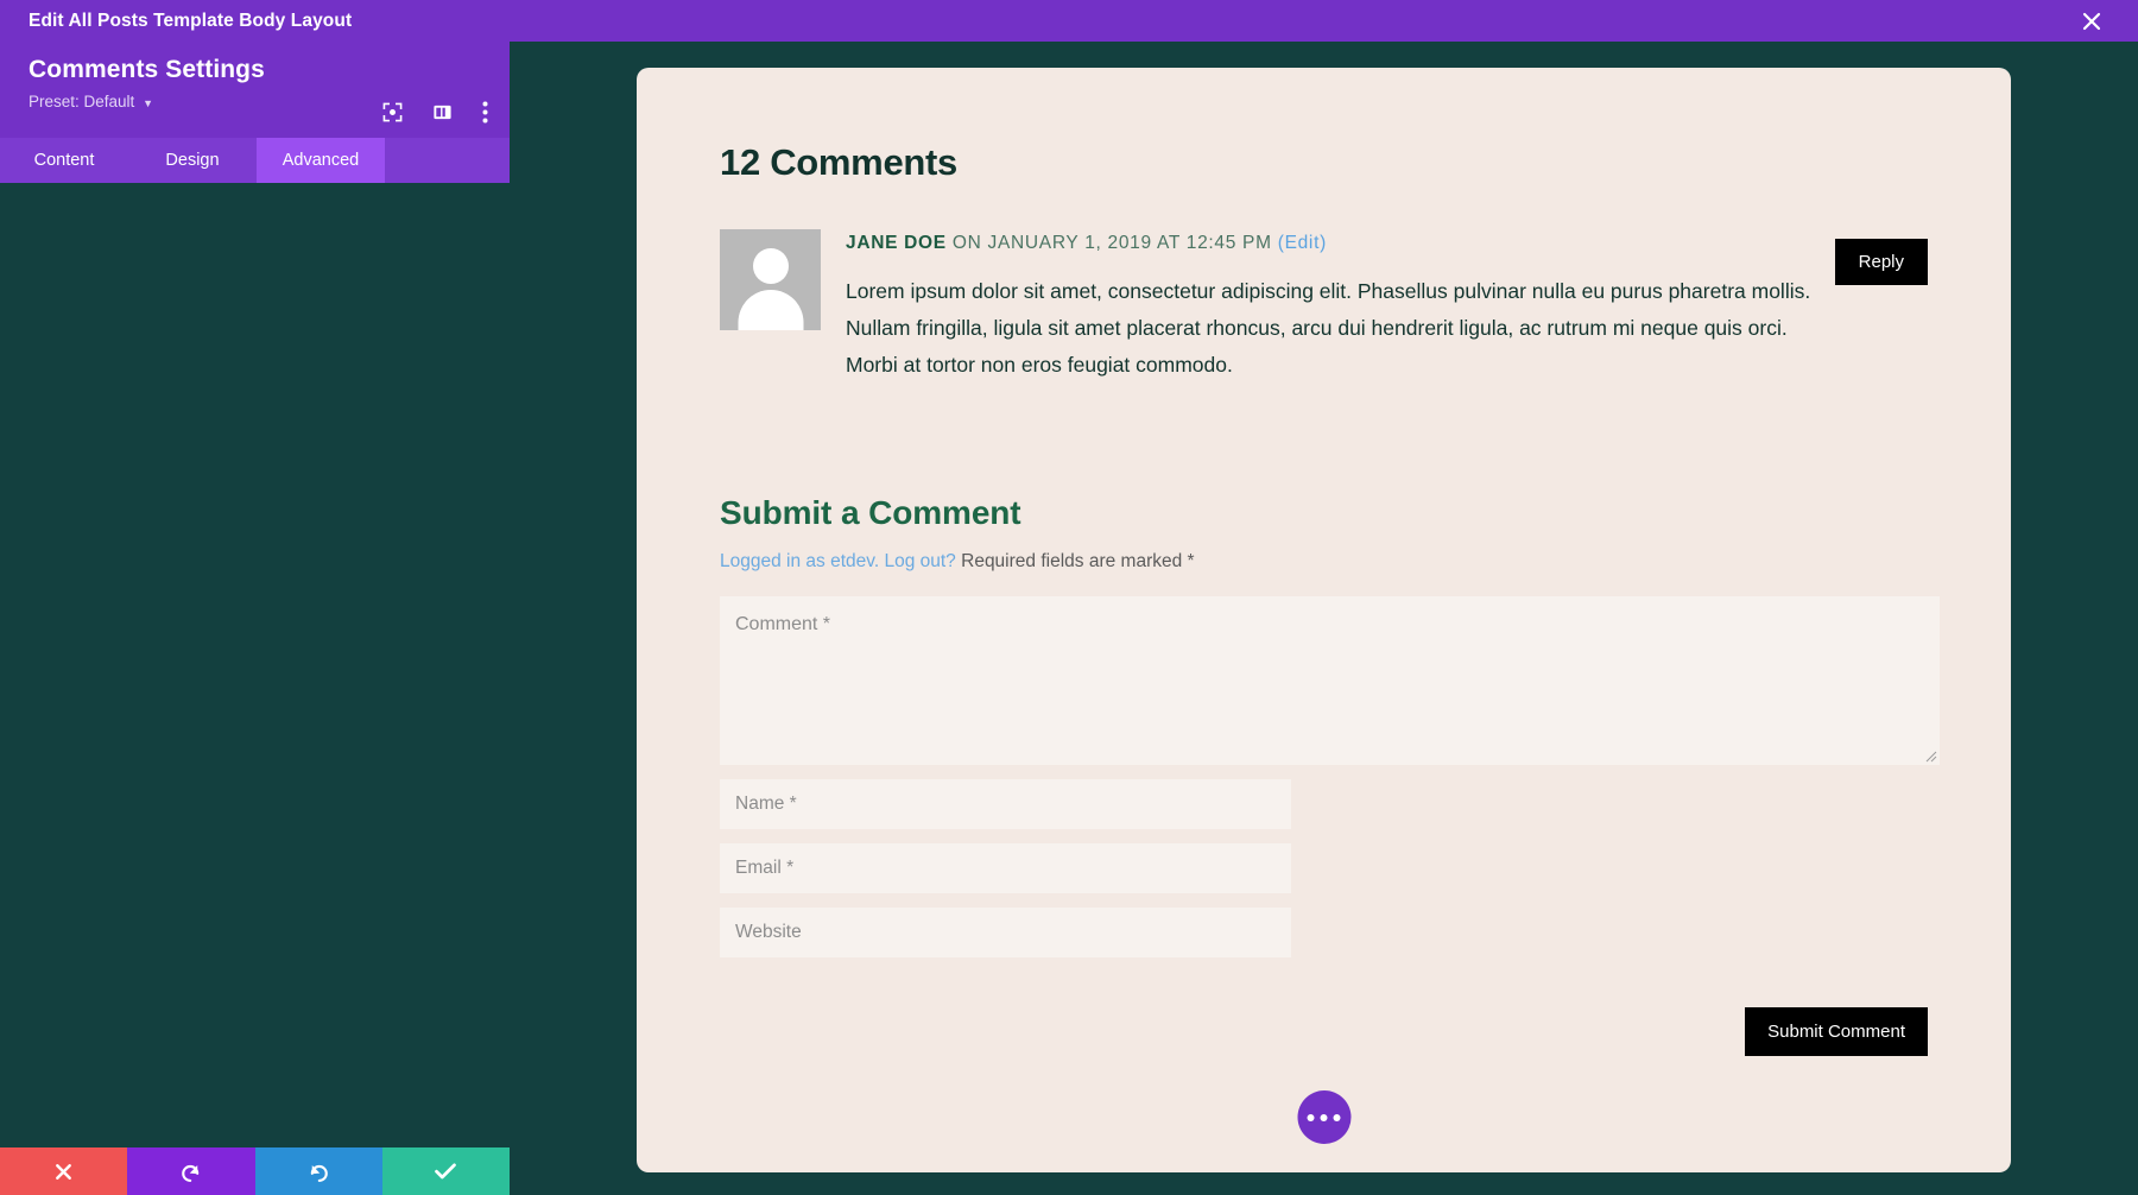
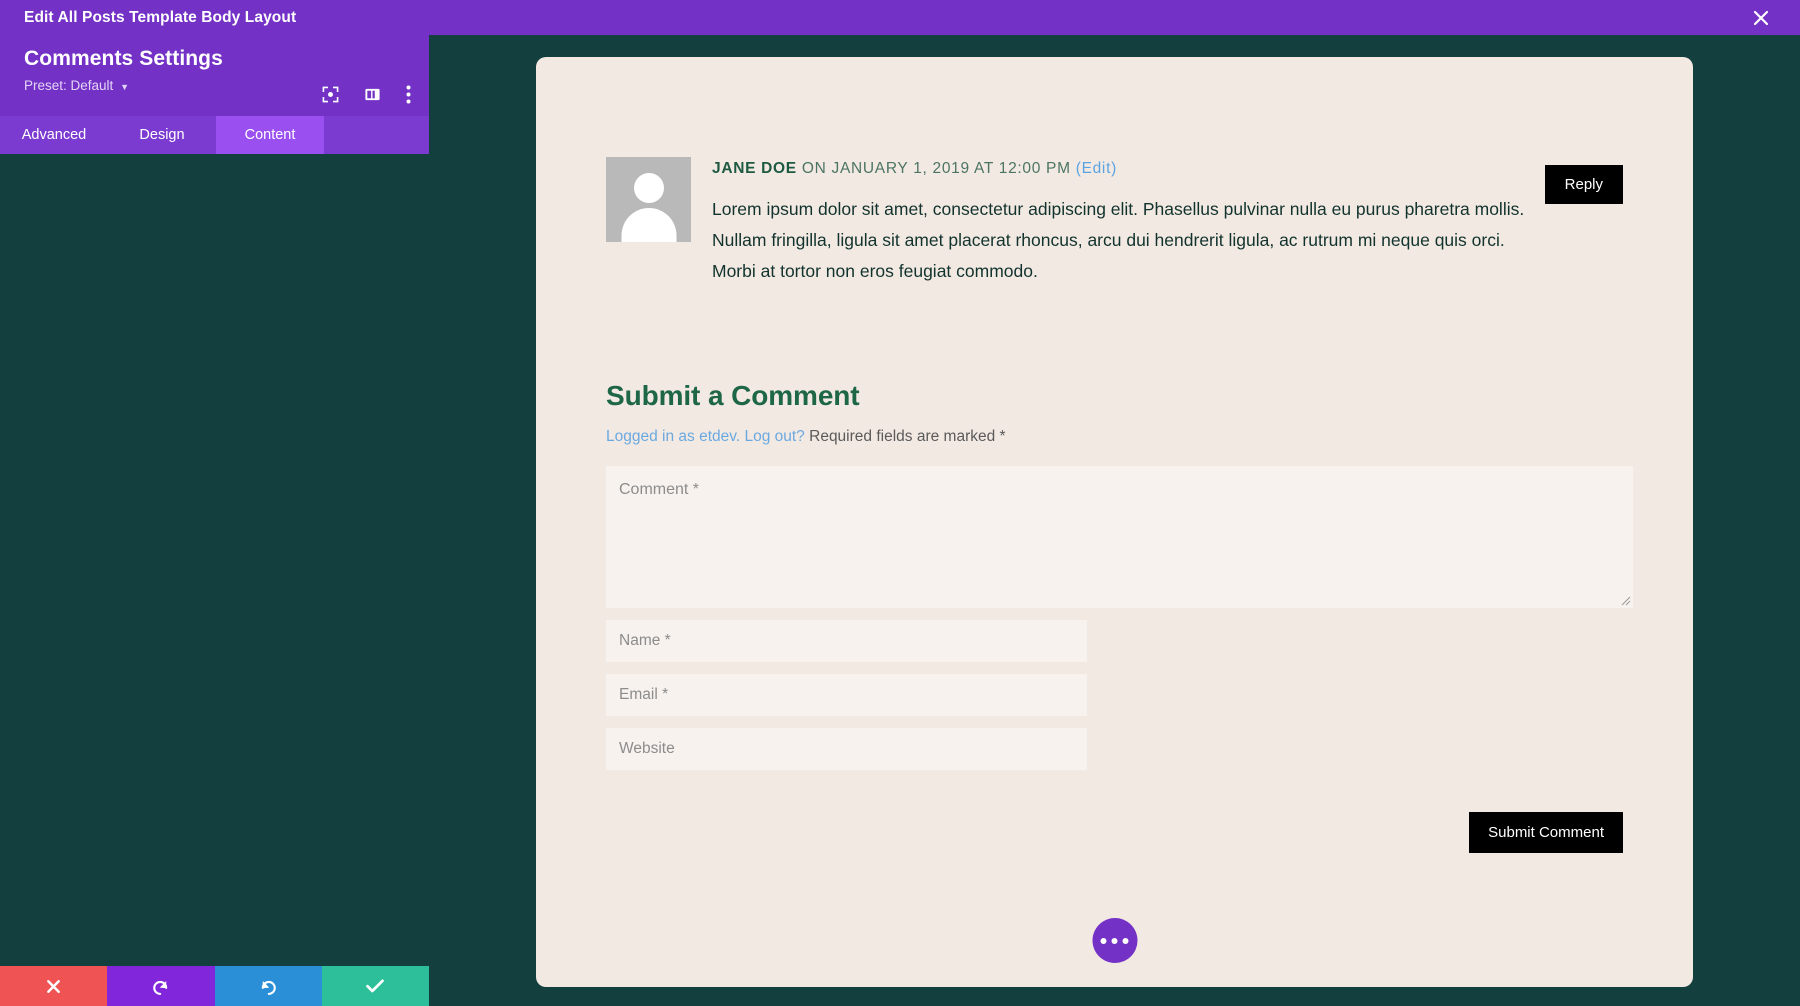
  Edit All Posts Template Body Layout
  Comments Settings
  Preset: Default ▼
- Content
+ Advanced
  Design
- Advanced
+ Content
- 12 Comments
- JANE DOE ON JANUARY 1, 2019 AT 12:45 PM (Edit)
+ JANE DOE ON JANUARY 1, 2019 AT 12:00 PM (Edit)
  Lorem ipsum dolor sit amet, consectetur adipiscing elit. Phasellus pulvinar nulla eu purus pharetra mollis. Nullam fringilla, ligula sit amet placerat rhoncus, arcu dui hendrerit ligula, ac rutrum mi neque quis orci. Morbi at tortor non eros feugiat commodo.
  Reply
  Submit a Comment
  Logged in as etdev. Log out? Required fields are marked *
  Comment *
  Name *
  Email *
  Website
  Submit Comment
